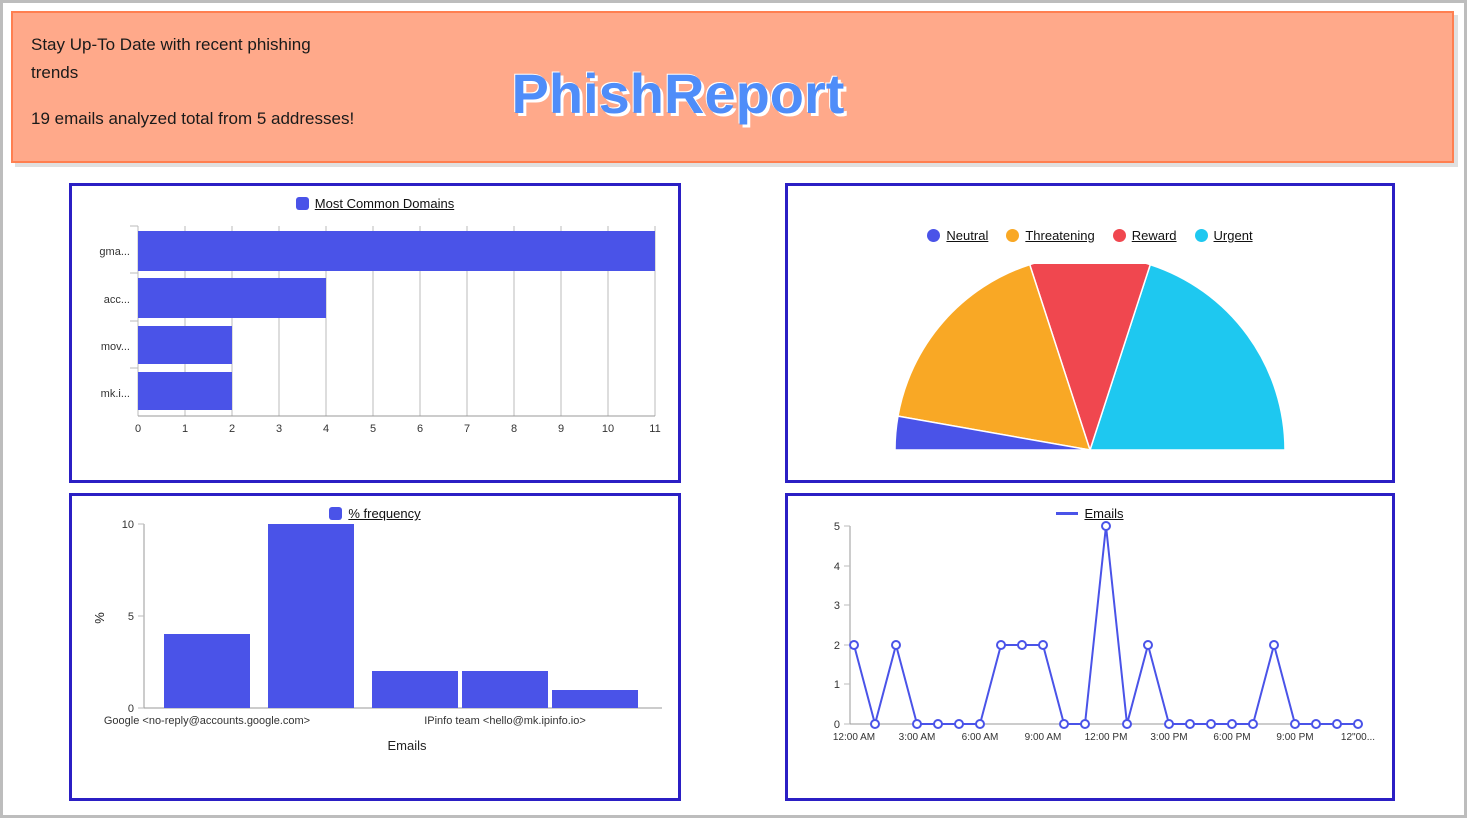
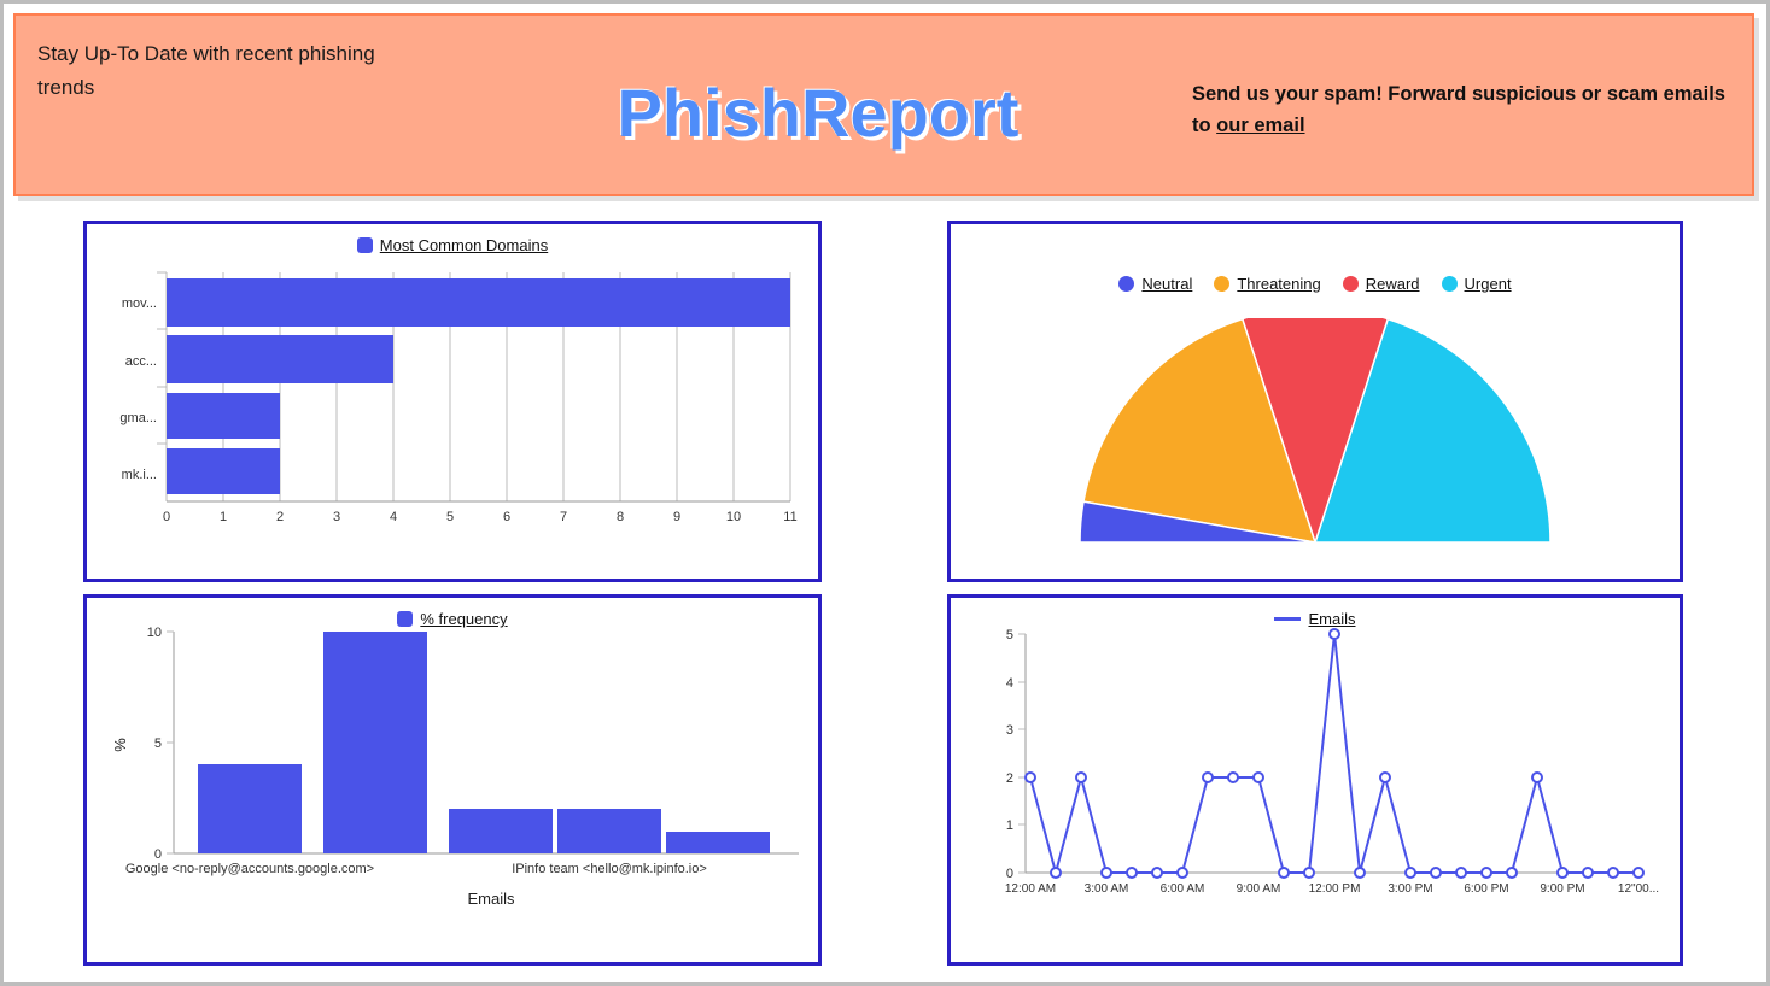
  Stay Up-To Date with recent phishing trends
- 19 emails analyzed total from 5 addresses!
  PhishReport
+ Send us your spam! Forward suspicious or scam emails to our email
  Most Common Domains
- gma...
+ mov...
  acc...
- mov...
+ gma...
  mk.i...
  0
  1
  2
  3
  4
  5
  6
  7
  8
  9
  10
  11
  Neutral
  Threatening
  Reward
  Urgent
  % frequency
  10
  5
  0
  Google <no-reply@accounts.google.com>
  IPinfo team <hello@mk.ipinfo.io>
  Emails
  Emails
  0
  1
  2
  3
  4
  5
  12:00 AM
  3:00 AM
  6:00 AM
  9:00 AM
  12:00 PM
  3:00 PM
  6:00 PM
  9:00 PM
  12"00...
